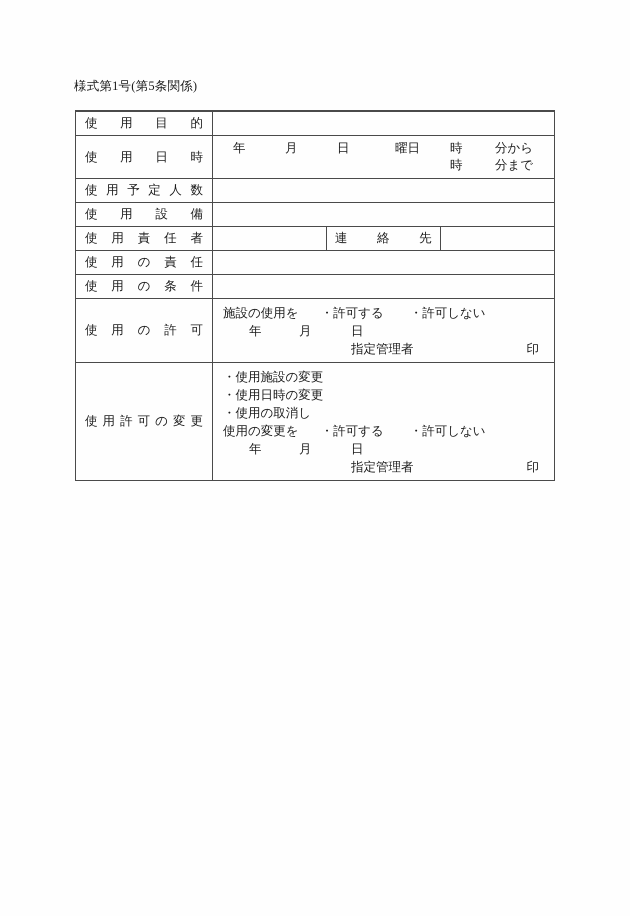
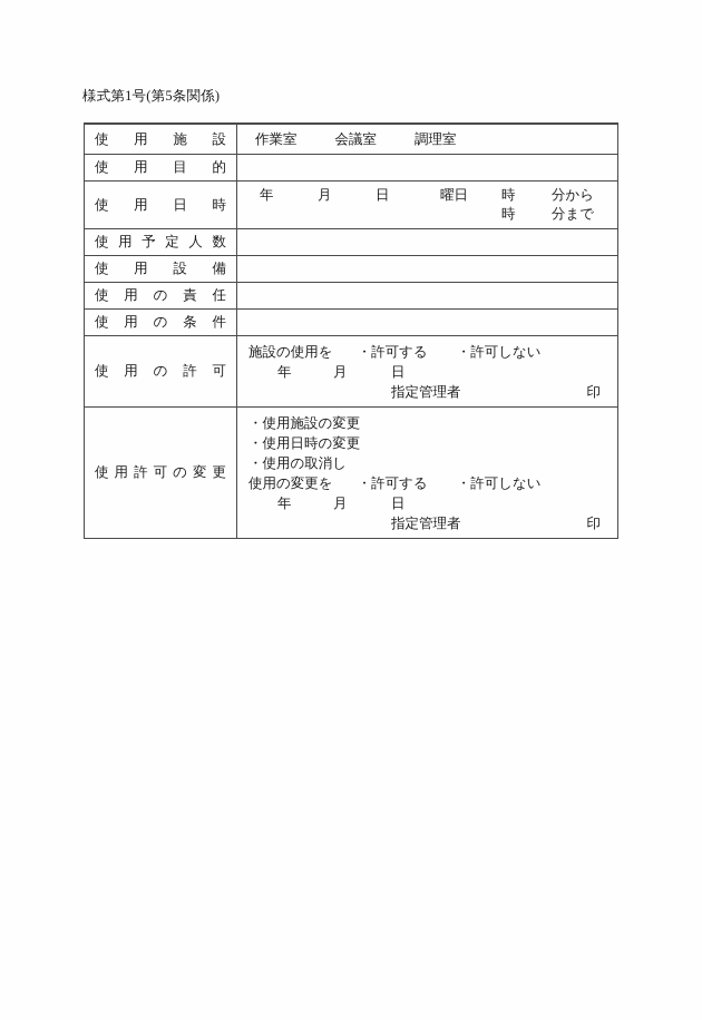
  様式第1号(第5条関係)
+ 使用施設	作業室 会議室 調理室
  使用目的
  使用日時	年 月 日 曜日 時 分から 時 分まで
  使用予定人数
  使用設備
- 使用責任者		連絡先
  使用の責任
  使用の条件
  使用の許可	施設の使用を ・許可する ・許可しない 年 月 日 指定管理者 印
  使用許可の変更	・使用施設の変更 ・使用日時の変更 ・使用の取消し 使用の変更を ・許可する ・許可しない 年 月 日 指定管理者 印
